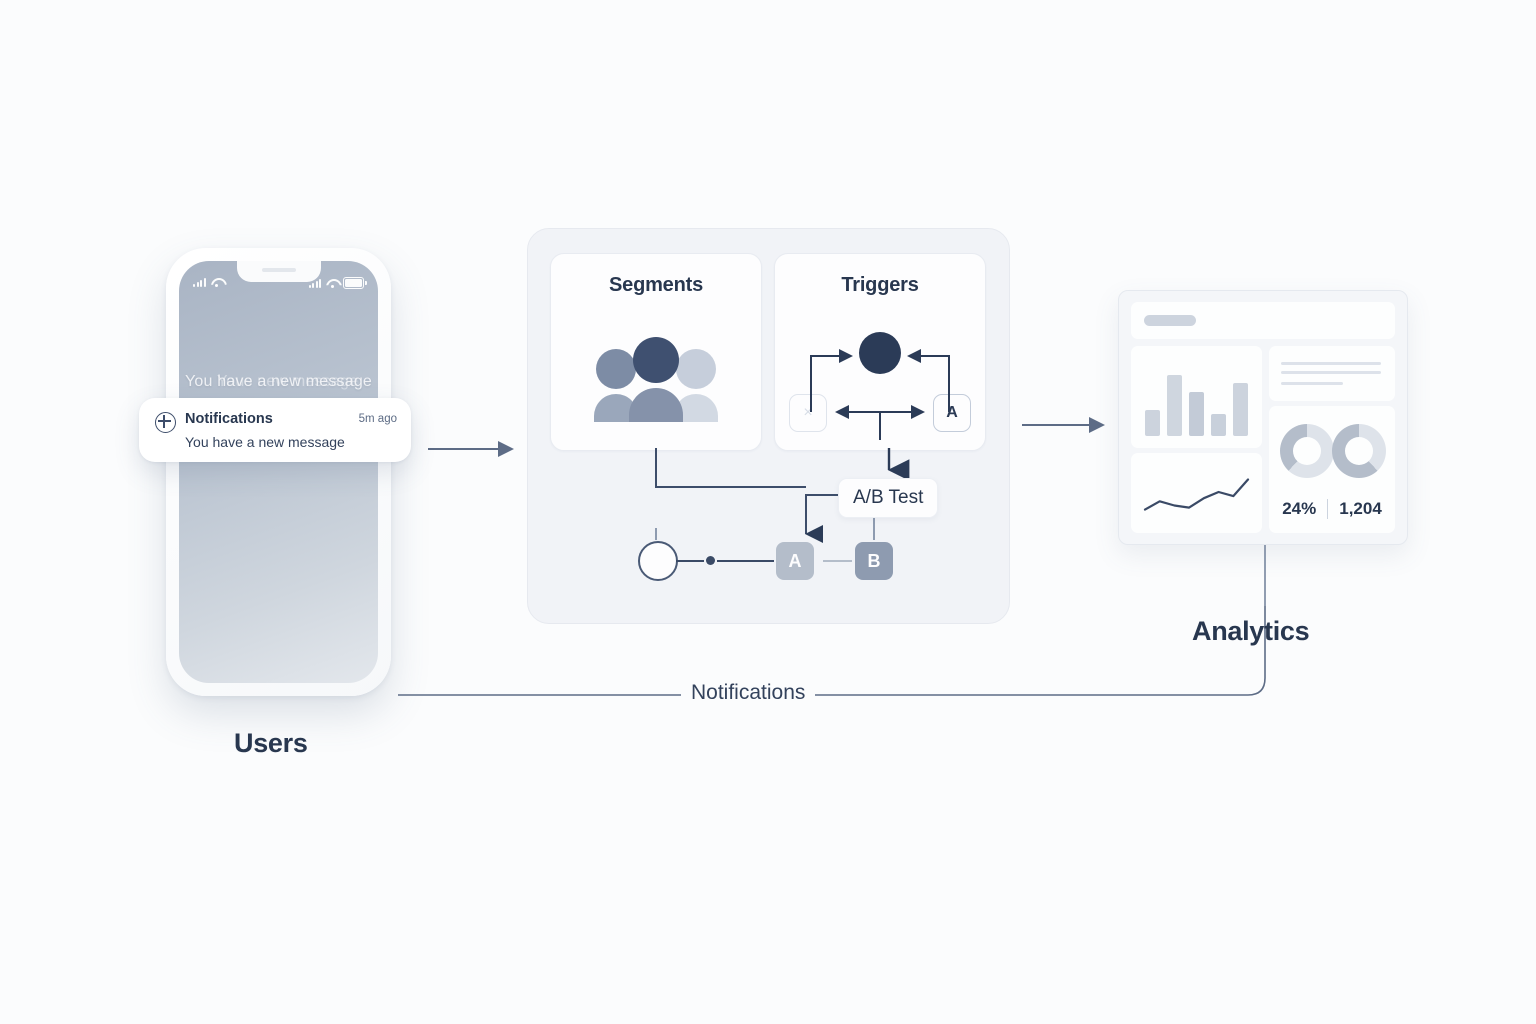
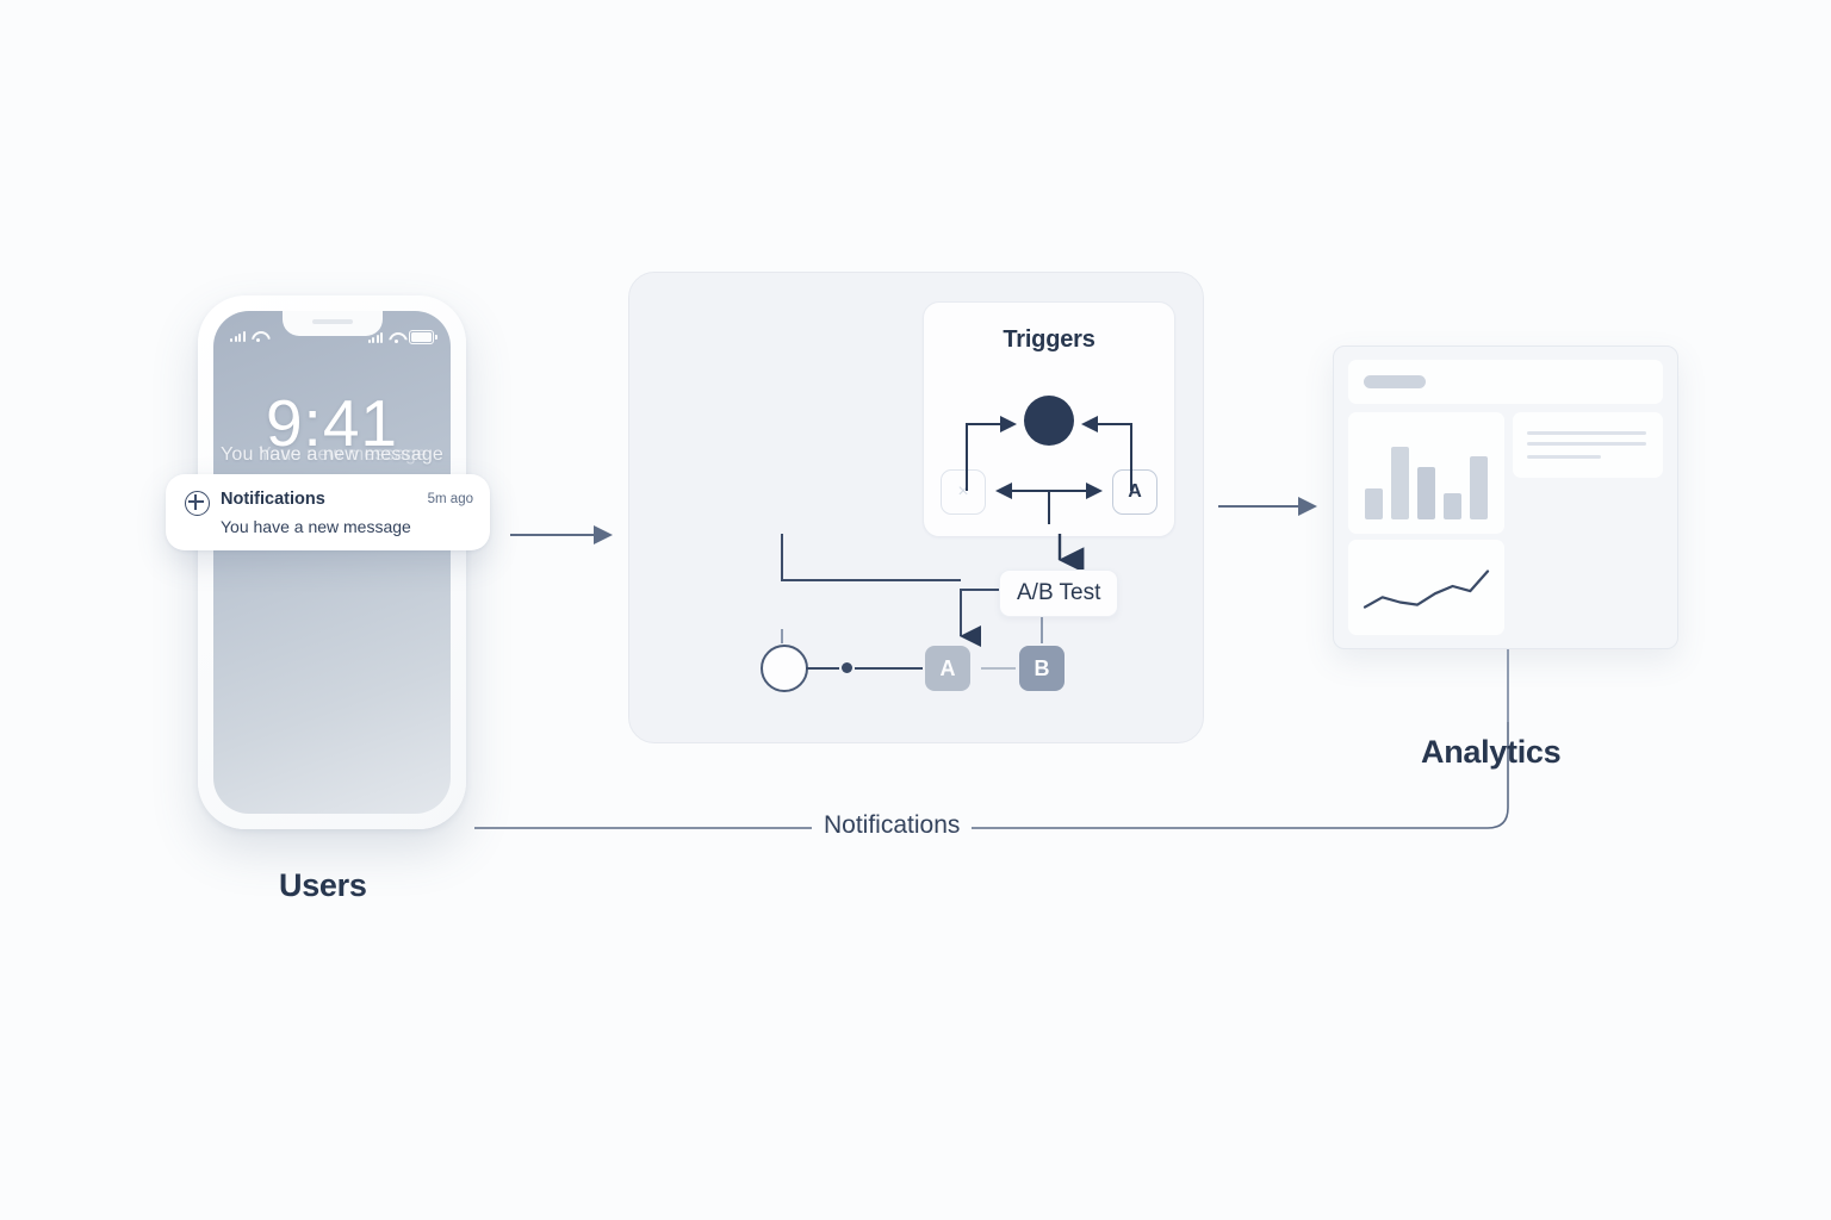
+ 9:41
  Yous new message
  You have a new message
  Notifications
  5m ago
  You have a new message
- Segments
  Triggers
  ×
  A
  A/B Test
  A
  B
- 24%
- 1,204
  Users
  Analytics
  Notifications
